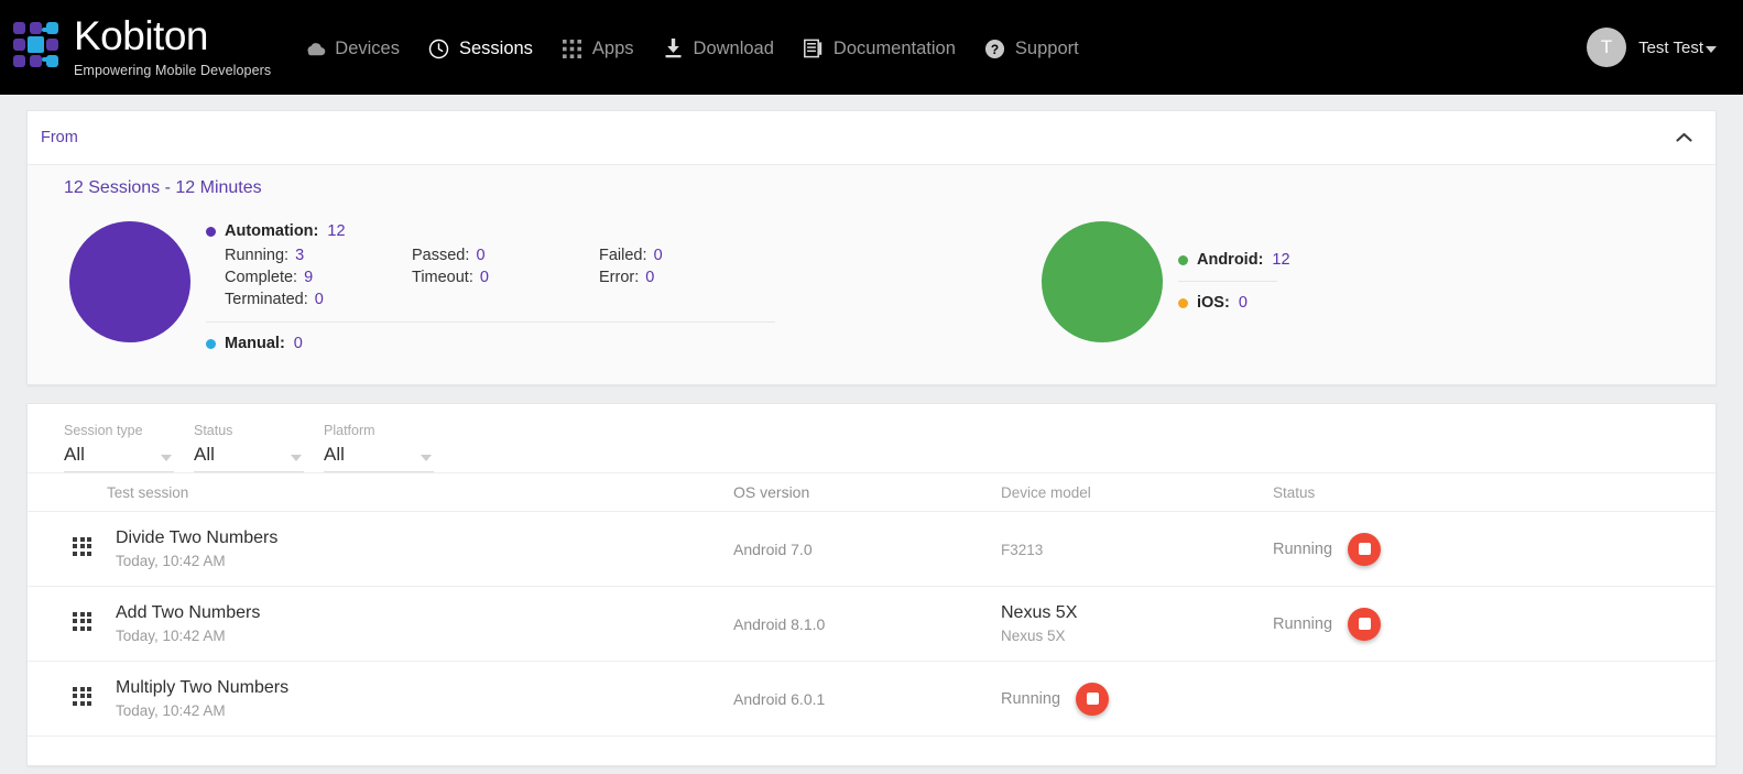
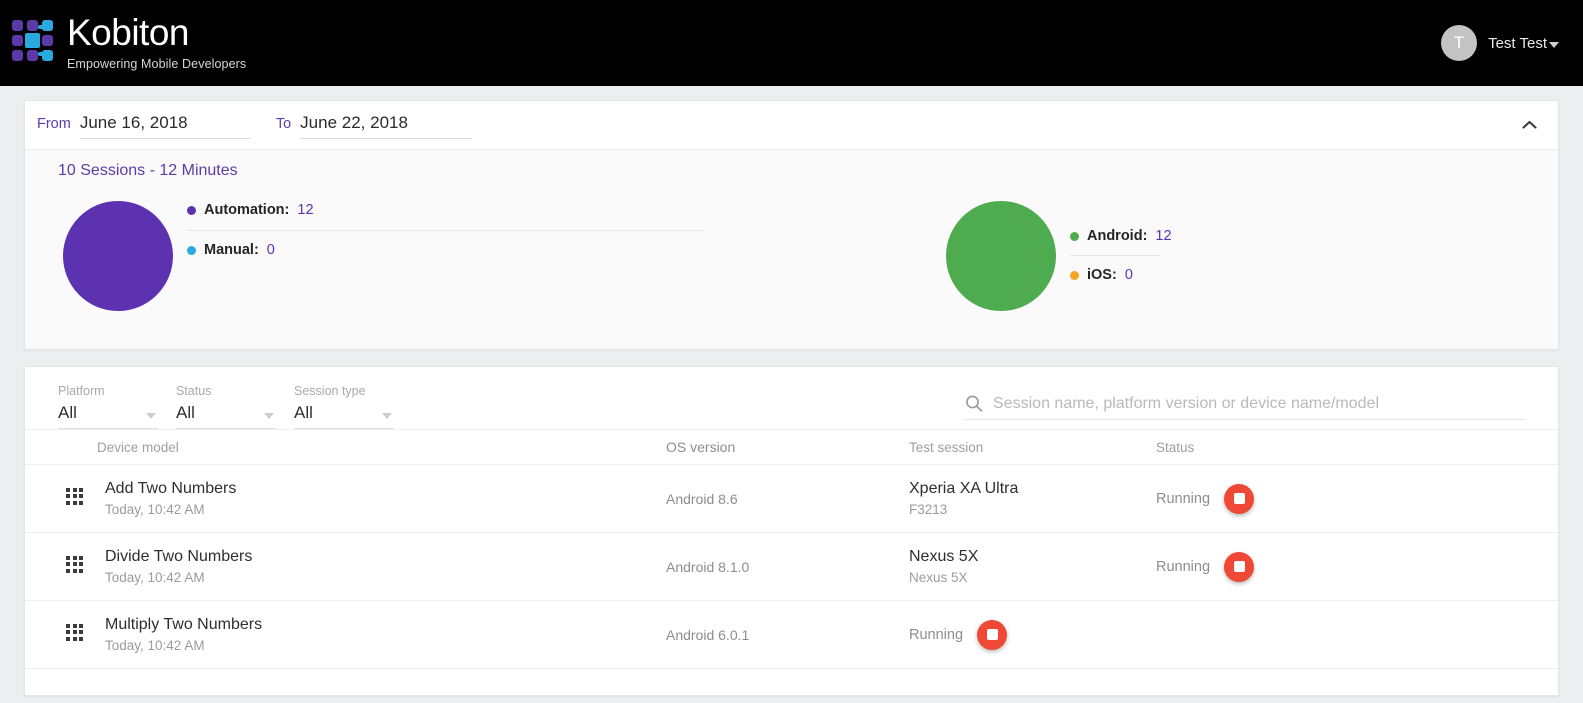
  Kobiton
  Empowering Mobile Developers
- Devices
- Sessions
- Apps
- Download
- Documentation
- ?
- Support
  T
  Test Test
  From
+ June 16, 2018
+ To
+ June 22, 2018
- 12 Sessions - 12 Minutes
+ 10 Sessions - 12 Minutes
  Automation:
  12
- Running: 3
- Passed: 0
- Failed: 0
- Complete: 9
- Timeout: 0
- Error: 0
- Terminated: 0
  Manual:
  0
  Android:
  12
  iOS:
  0
- Session type
+ Platform
  All
  Status
  All
- Platform
+ Session type
  All
+ Session name, platform version or device name/model
- Test session
+ Device model
  OS version
- Device model
+ Test session
  Status
- Divide Two Numbers
+ Add Two Numbers
  Today, 10:42 AM
- Android 7.0
+ Android 8.6
+ Xperia XA Ultra
  F3213
  Running
- Add Two Numbers
+ Divide Two Numbers
  Today, 10:42 AM
  Android 8.1.0
  Nexus 5X
  Nexus 5X
  Running
  Multiply Two Numbers
  Today, 10:42 AM
  Android 6.0.1
  Running
